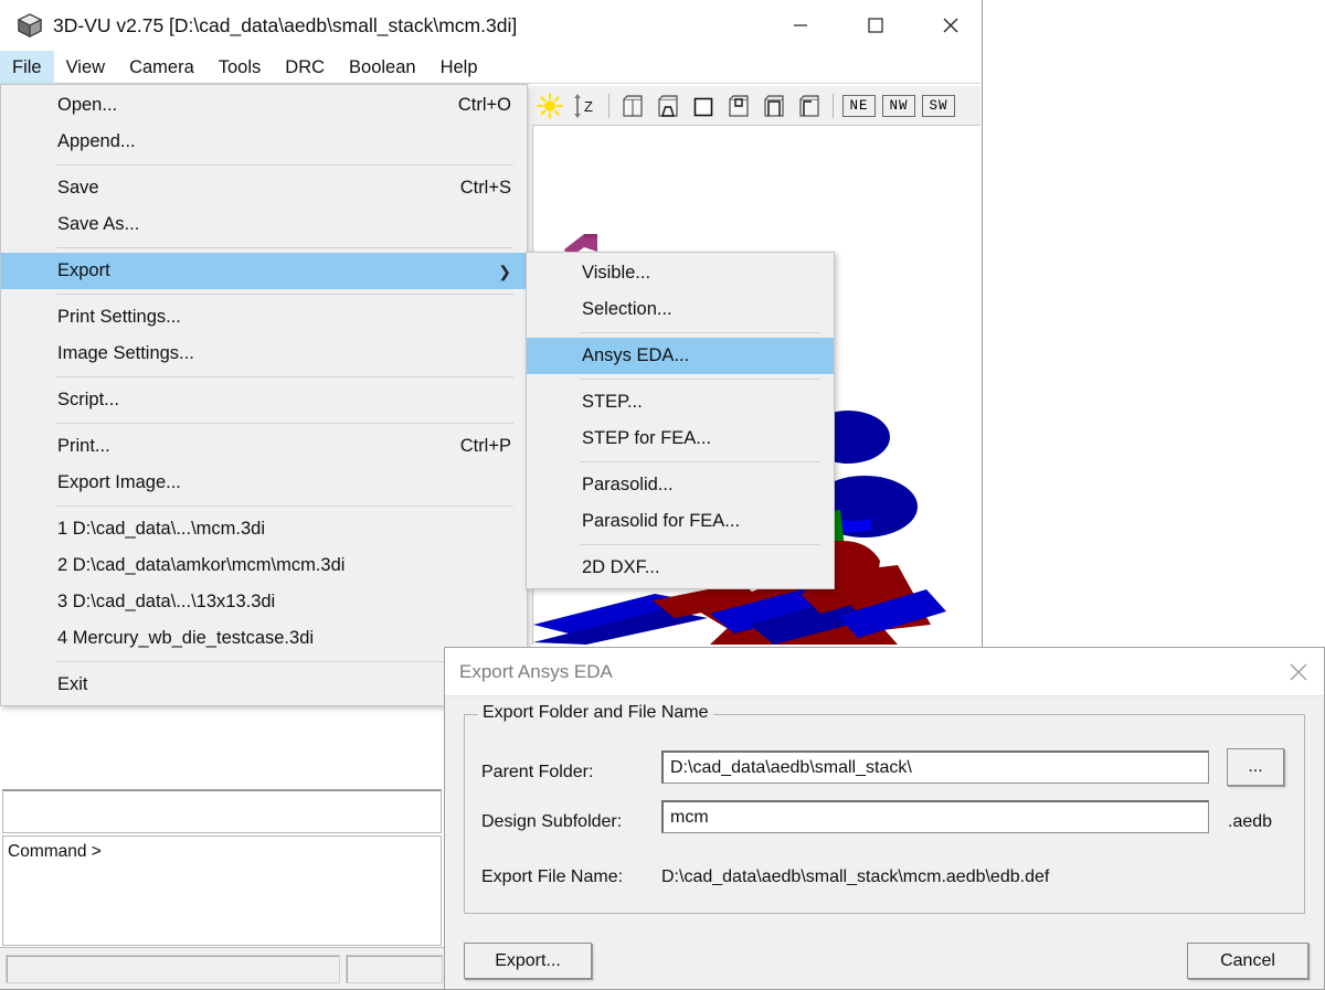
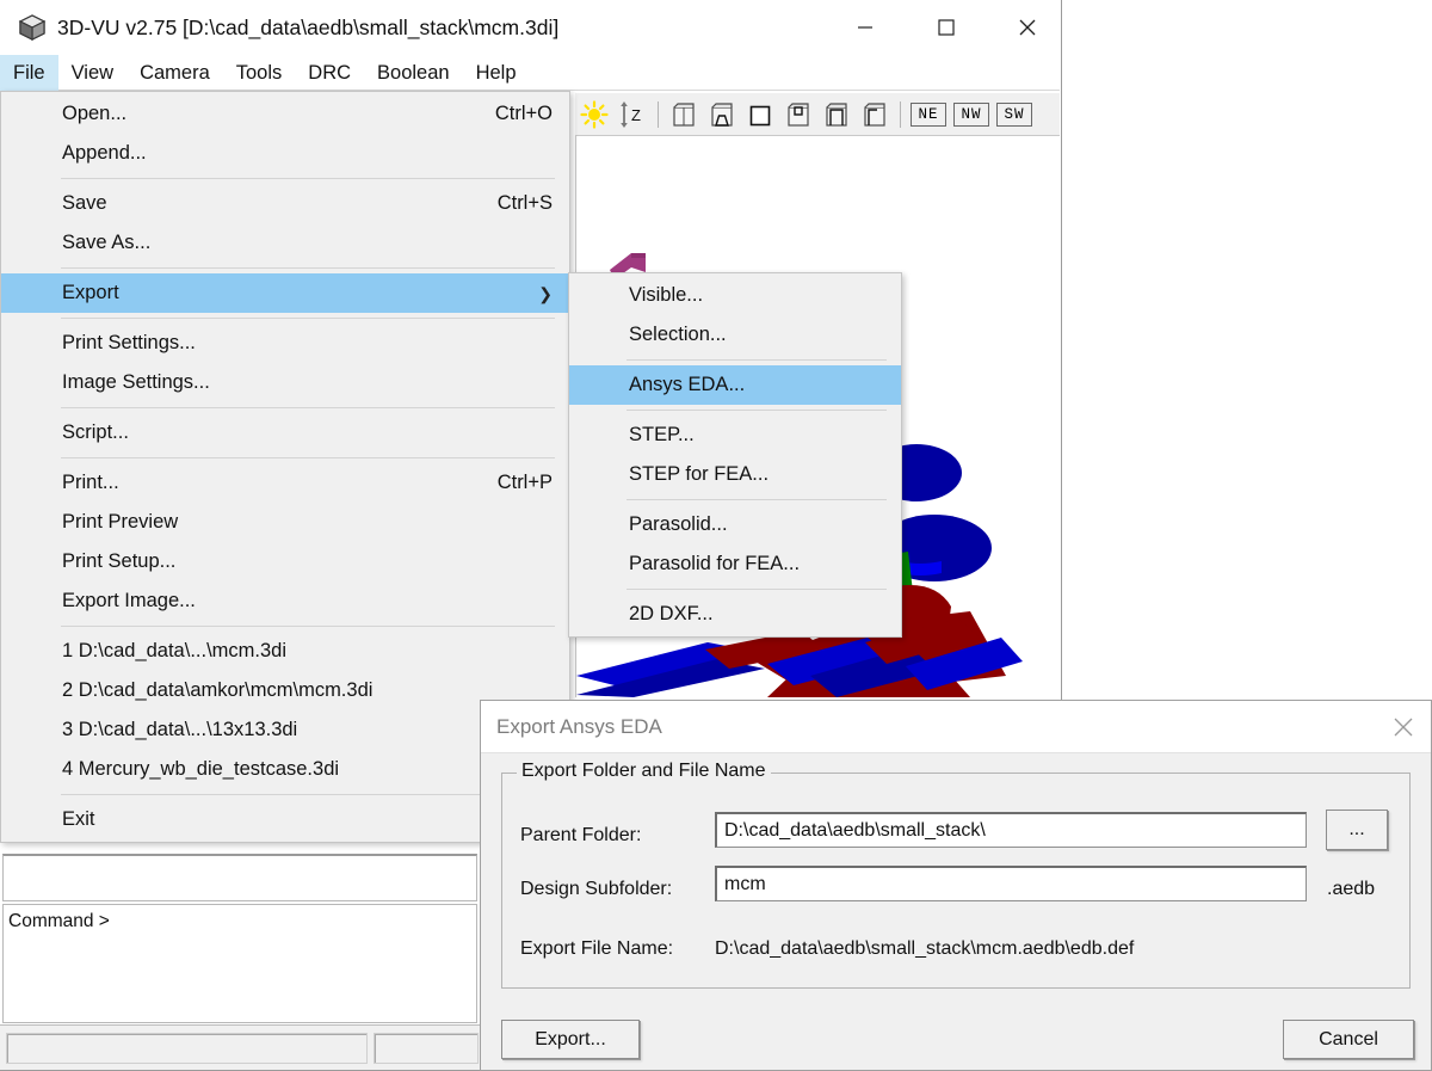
  3D-VU v2.75 [D:\cad_data\aedb\small_stack\mcm.3di]
  File
  View
  Camera
  Tools
  DRC
  Boolean
  Help
  Z
  NE
  NW
  SW
  Command >
  Open...
  Ctrl+O
  Append...
  Save
  Ctrl+S
  Save As...
  Export
  ❯
  Print Settings...
  Image Settings...
  Script...
  Print...
  Ctrl+P
+ Print Preview
+ Print Setup...
  Export Image...
  1 D:\cad_data\...\mcm.3di
  2 D:\cad_data\amkor\mcm\mcm.3di
  3 D:\cad_data\...\13x13.3di
  4 Mercury_wb_die_testcase.3di
  Exit
  Visible...
  Selection...
  Ansys EDA...
  STEP...
  STEP for FEA...
  Parasolid...
  Parasolid for FEA...
  2D DXF...
  Export Ansys EDA
  Export Folder and File Name
  Parent Folder:
  D:\cad_data\aedb\small_stack\
  ...
  Design Subfolder:
  mcm
  .aedb
  Export File Name:
  D:\cad_data\aedb\small_stack\mcm.aedb\edb.def
  Export...
  Cancel
